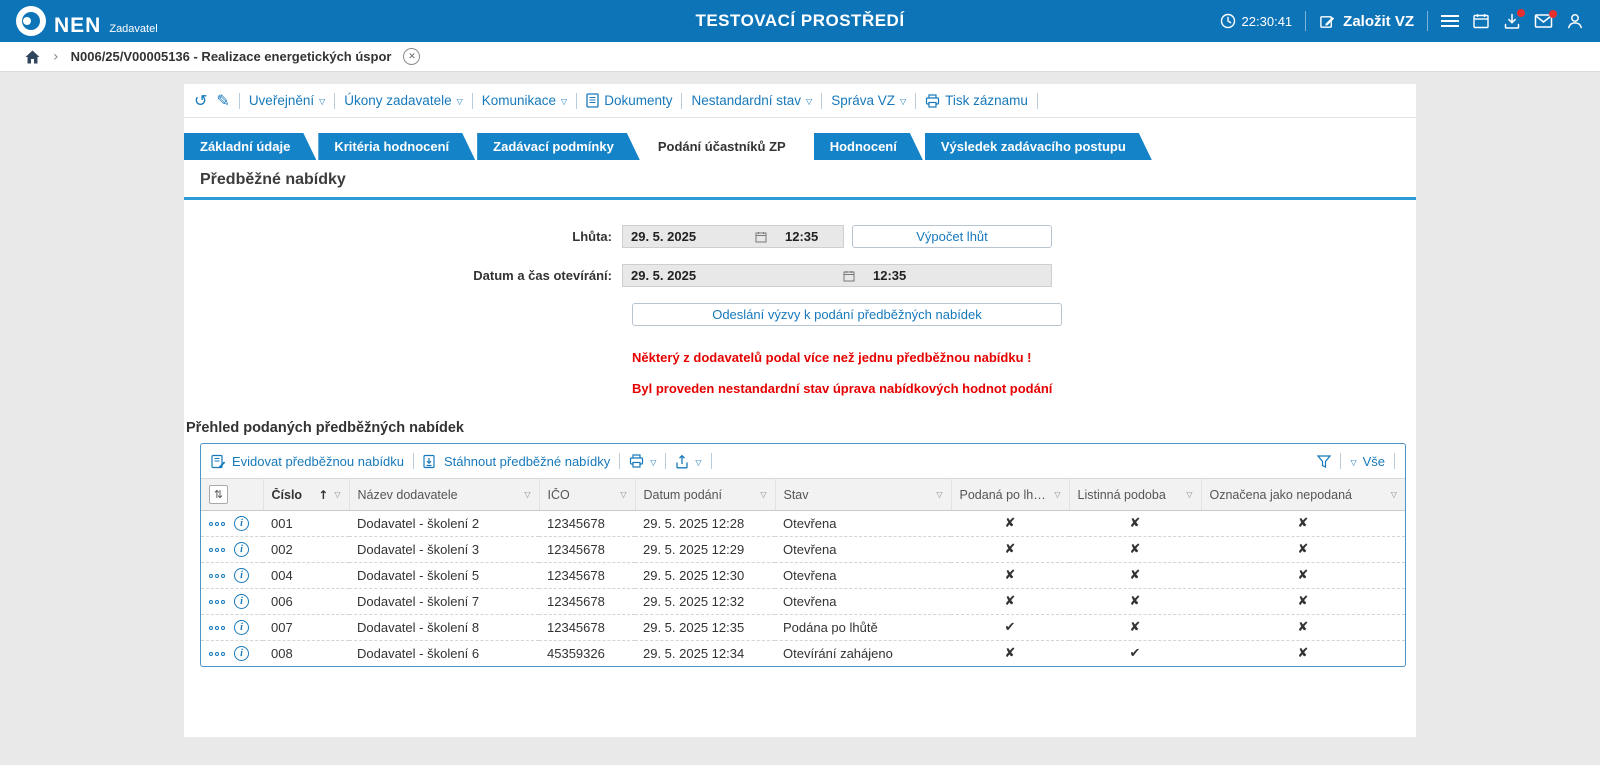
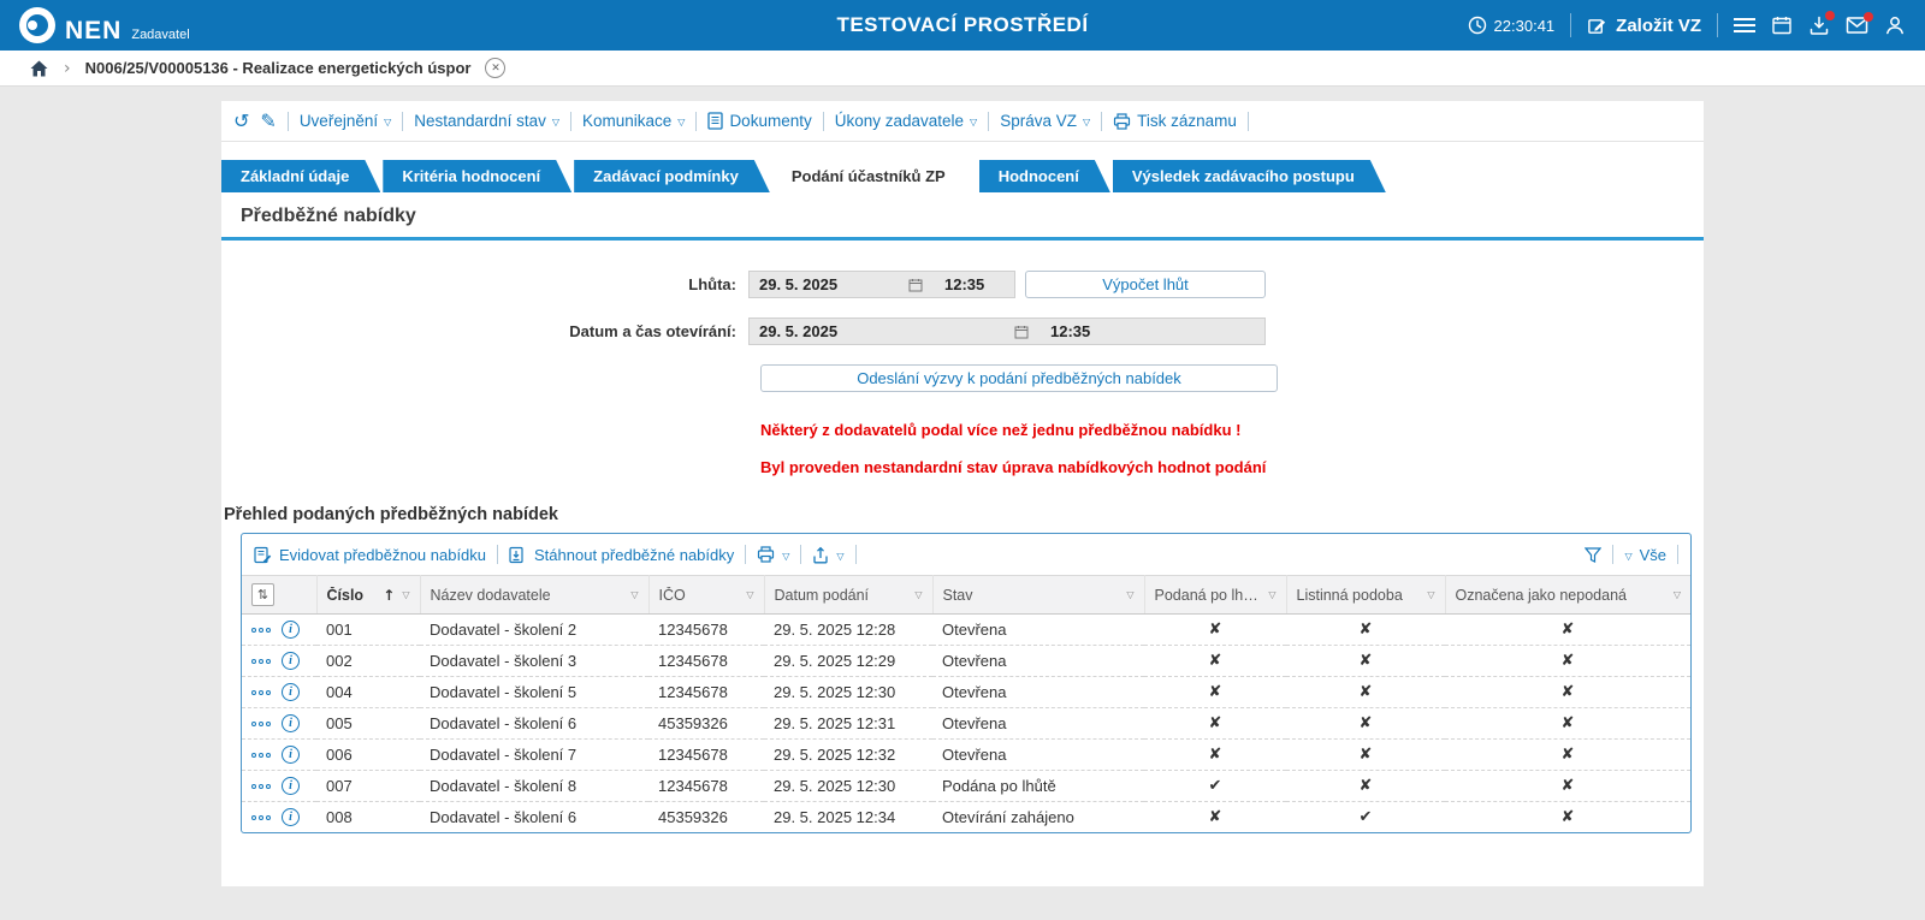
  NEN
  Zadavatel
  TESTOVACÍ PROSTŘEDÍ
  22:30:41
  Založit VZ
  ›
  N006/25/V00005136 - Realizace energetických úspor
  ✕
  ↺
  ✎
  Uveřejnění
  ▽
- Úkony zadavatele
+ Nestandardní stav
  ▽
  Komunikace
  ▽
  Dokumenty
- Nestandardní stav
+ Úkony zadavatele
  ▽
  Správa VZ
  ▽
  Tisk záznamu
  Základní údaje
  Kritéria hodnocení
  Zadávací podmínky
  Podání účastníků ZP
  Hodnocení
  Výsledek zadávacího postupu
  Předběžné nabídky
  Lhůta:
  29. 5. 2025
  12:35
  Výpočet lhůt
  Datum a čas otevírání:
  29. 5. 2025
  12:35
  Odeslání výzvy k podání předběžných nabídek
  Některý z dodavatelů podal více než jednu předběžnou nabídku !
  Byl proveden nestandardní stav úprava nabídkových hodnot podání
  Přehled podaných předběžných nabídek
  Evidovat předběžnou nabídku
  Stáhnout předběžné nabídky
  ▽
  ▽
  ▽
  Vše
  ⇅	Číslo ↑ ▽	Název dodavatele ▽	IČO ▽	Datum podání ▽	Stav ▽	Podaná po lhůtě ▽	Listinná podoba ▽	Označena jako nepodaná ▽
  i	001	Dodavatel - školení 2	12345678	29. 5. 2025 12:28	Otevřena	✘	✘	✘
  i	002	Dodavatel - školení 3	12345678	29. 5. 2025 12:29	Otevřena	✘	✘	✘
  i	004	Dodavatel - školení 5	12345678	29. 5. 2025 12:30	Otevřena	✘	✘	✘
+ i	005	Dodavatel - školení 6	45359326	29. 5. 2025 12:31	Otevřena	✘	✘	✘
  i	006	Dodavatel - školení 7	12345678	29. 5. 2025 12:32	Otevřena	✘	✘	✘
- i	007	Dodavatel - školení 8	12345678	29. 5. 2025 12:35	Podána po lhůtě	✔	✘	✘
+ i	007	Dodavatel - školení 8	12345678	29. 5. 2025 12:30	Podána po lhůtě	✔	✘	✘
  i	008	Dodavatel - školení 6	45359326	29. 5. 2025 12:34	Otevírání zahájeno	✘	✔	✘
